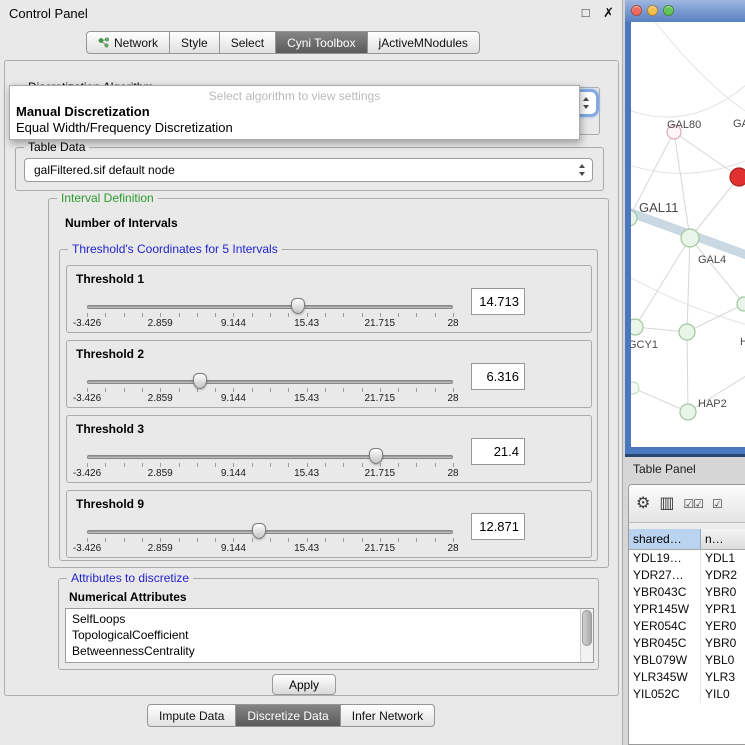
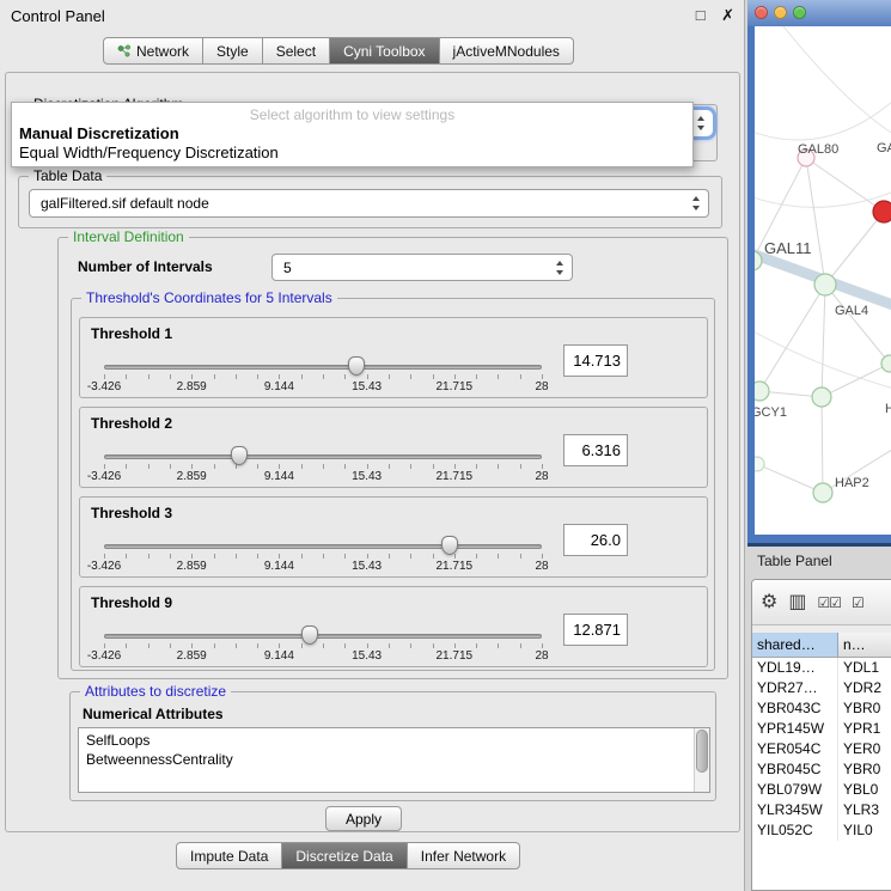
  Control Panel
  □ ✗
  Network
  Style
  Select
  Cyni Toolbox
  jActiveMNodules
  Select algorithm to view settings
  Manual Discretization
  Equal Width/Frequency Discretization
  Table Data
  galFiltered.sif default node
  Interval Definition
  Number of Intervals
+ 5
  Threshold's Coordinates for 5 Intervals
  Threshold 1
  -3.426
  2.859
  9.144
  15.43
  21.715
  28
  14.713
  Threshold 2
  -3.426
  2.859
  9.144
  15.43
  21.715
  28
  6.316
  Threshold 3
  -3.426
  2.859
  9.144
  15.43
  21.715
  28
- 21.4
+ 26.0
  Threshold 9
  -3.426
  2.859
  9.144
  15.43
  21.715
  28
  12.871
  Attributes to discretize
  Numerical Attributes
  SelfLoops
- TopologicalCoefficient
  BetweennessCentrality
  Apply
  Impute Data
  Discretize Data
  Infer Network
  GAL80
  GAL11
  GAL4
  GCY1
  H
  HAP2
  Table Panel
  ⚙
  ▥
  ☑☑
  ☑
  shared…
  n…
  YDL19…
  YDL1
  YDR27…
  YDR2
  YBR043C
  YBR0
  YPR145W
  YPR1
  YER054C
  YER0
  YBR045C
  YBR0
  YBL079W
  YBL0
  YLR345W
  YLR3
  YIL052C
  YIL0
